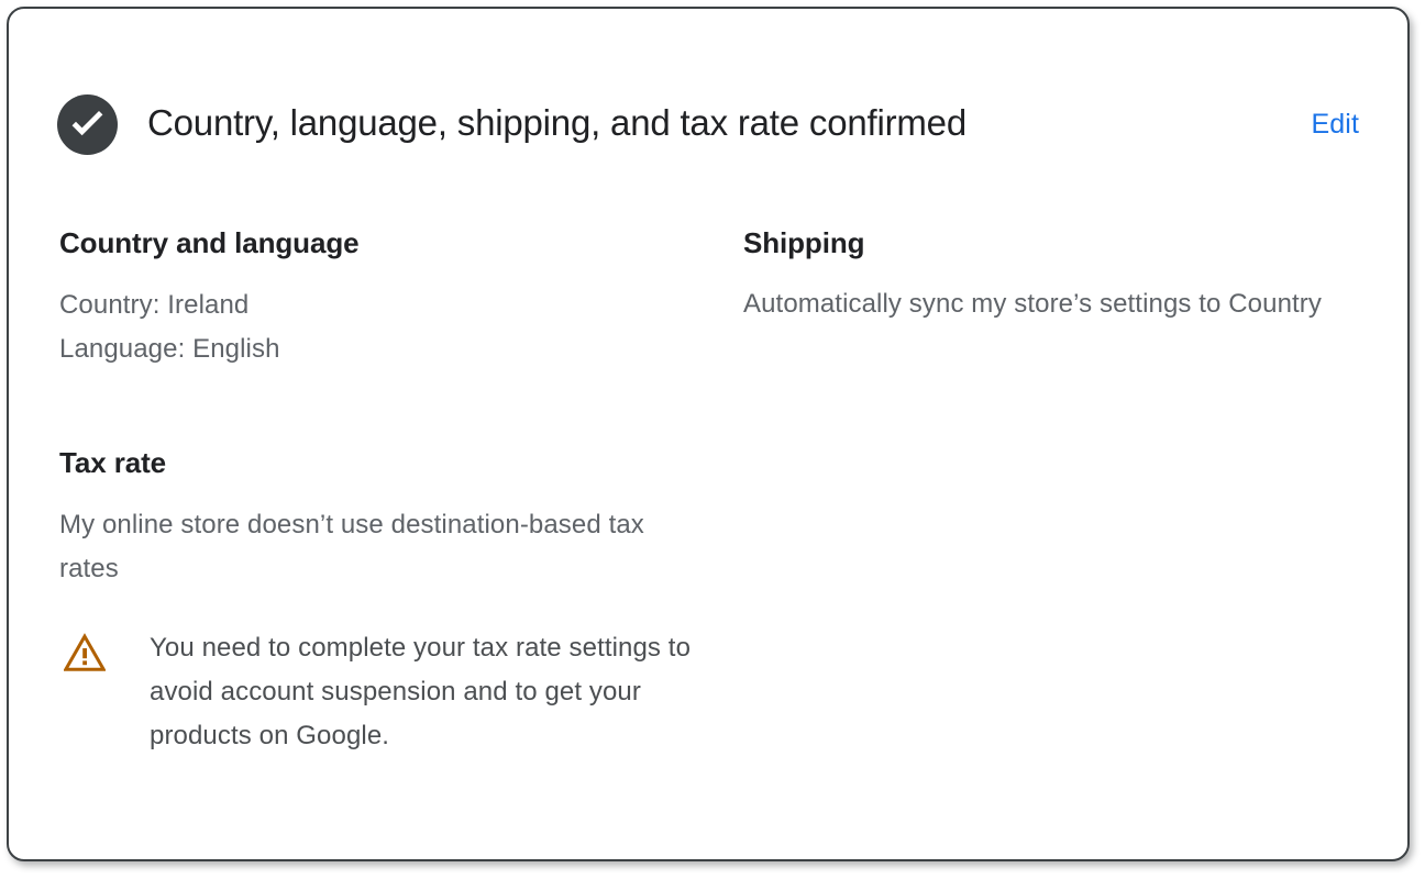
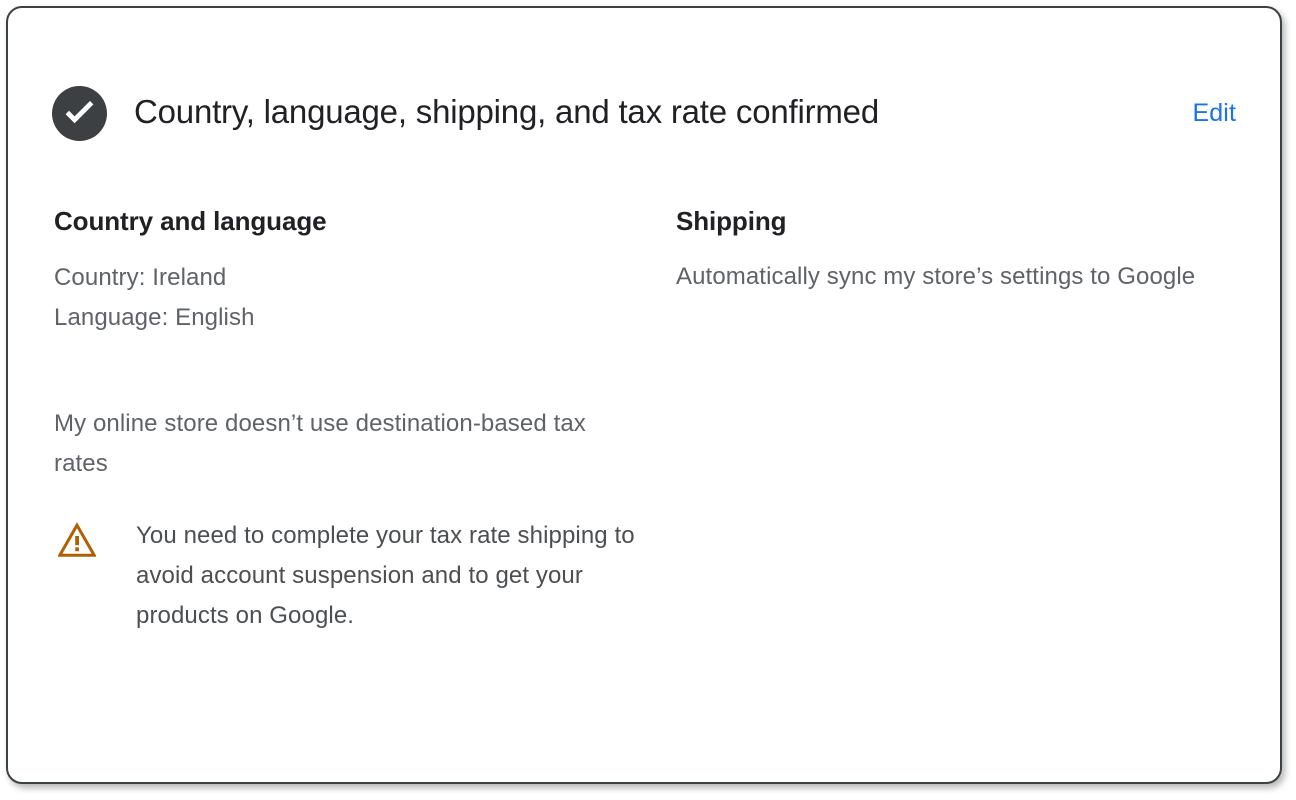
  Country, language, shipping, and tax rate confirmed
  Edit
  Country and language
  Country: Ireland
  Language: English
- Tax rate
  My online store doesn’t use destination-based tax rates
- You need to complete your tax rate settings to avoid account suspension and to get your products on Google.
+ You need to complete your tax rate shipping to avoid account suspension and to get your products on Google.
  Shipping
- Automatically sync my store’s settings to Country
+ Automatically sync my store’s settings to Google
